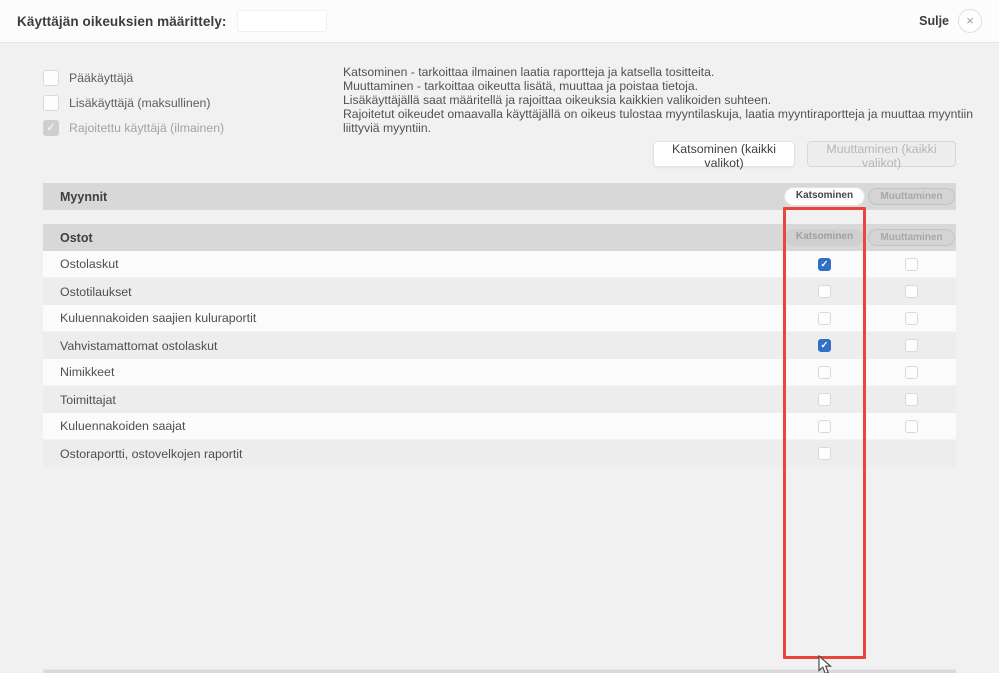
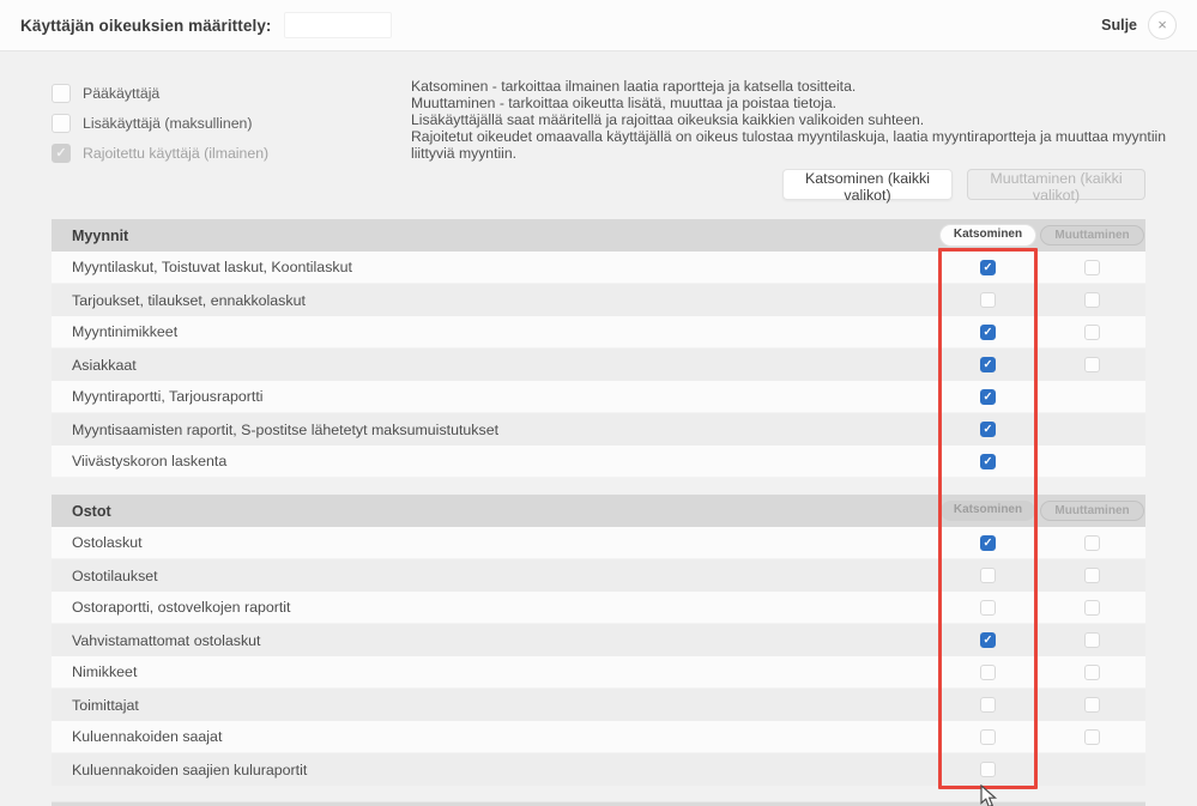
  Käyttäjän oikeuksien määrittely:
  Sulje
  ×
  Pääkäyttäjä
  Lisäkäyttäjä (maksullinen)
  Rajoitettu käyttäjä (ilmainen)
  Katsominen - tarkoittaa ilmainen laatia raportteja ja katsella tositteita.
  Muuttaminen - tarkoittaa oikeutta lisätä, muuttaa ja poistaa tietoja.
  Lisäkäyttäjällä saat määritellä ja rajoittaa oikeuksia kaikkien valikoiden suhteen.
  Rajoitetut oikeudet omaavalla käyttäjällä on oikeus tulostaa myyntilaskuja, laatia myyntiraportteja ja muuttaa myyntiin liittyviä myyntiin.
  Katsominen (kaikki valikot)
  Muuttaminen (kaikki valikot)
  Myynnit
  Katsominen
  Muuttaminen
+ Myyntilaskut, Toistuvat laskut, Koontilaskut
+ Tarjoukset, tilaukset, ennakkolaskut
+ Myyntinimikkeet
+ Asiakkaat
+ Myyntiraportti, Tarjousraportti
+ Myyntisaamisten raportit, S-postitse lähetetyt maksumuistutukset
+ Viivästyskoron laskenta
  Ostot
  Katsominen
  Muuttaminen
  Ostolaskut
  Ostotilaukset
- Kuluennakoiden saajien kuluraportit
+ Ostoraportti, ostovelkojen raportit
  Vahvistamattomat ostolaskut
  Nimikkeet
  Toimittajat
  Kuluennakoiden saajat
- Ostoraportti, ostovelkojen raportit
+ Kuluennakoiden saajien kuluraportit
